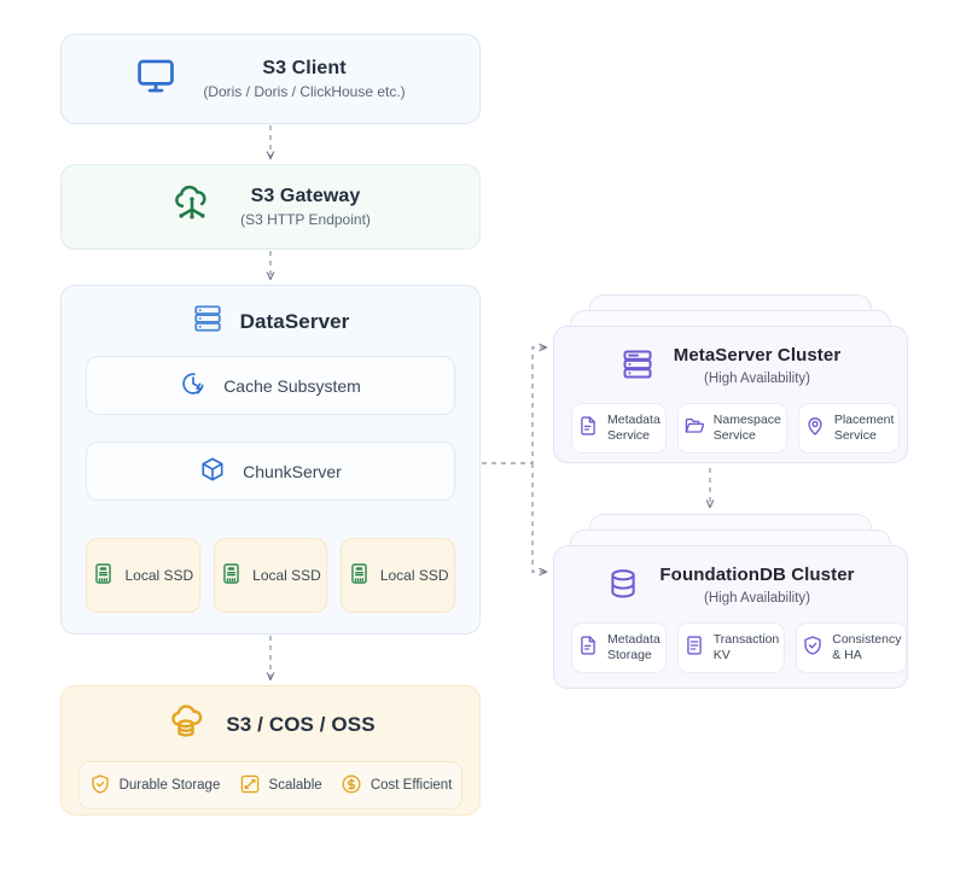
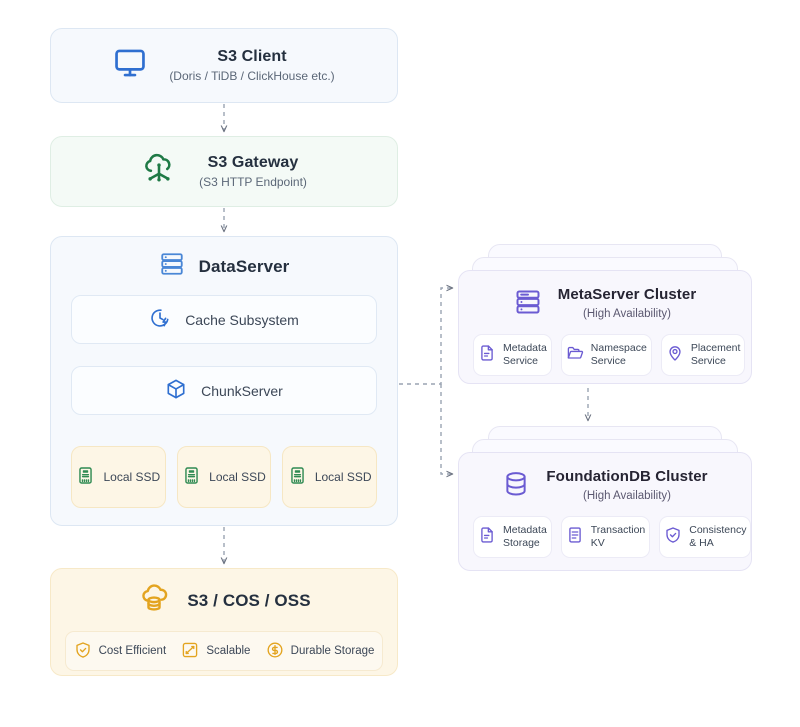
  S3 Client
- (Doris / Doris / ClickHouse etc.)
+ (Doris / TiDB / ClickHouse etc.)
  S3 Gateway
  (S3 HTTP Endpoint)
  DataServer
  Cache Subsystem
  ChunkServer
  Local SSD
  Local SSD
  Local SSD
  MetaServer Cluster
  (High Availability)
  Metadata
  Service
  Namespace
  Service
  Placement
  Service
  FoundationDB Cluster
  (High Availability)
  Metadata
  Storage
  Transaction
  KV
  Consistency
  & HA
  S3 / COS / OSS
- Durable Storage
+ Cost Efficient
  Scalable
- Cost Efficient
+ Durable Storage
